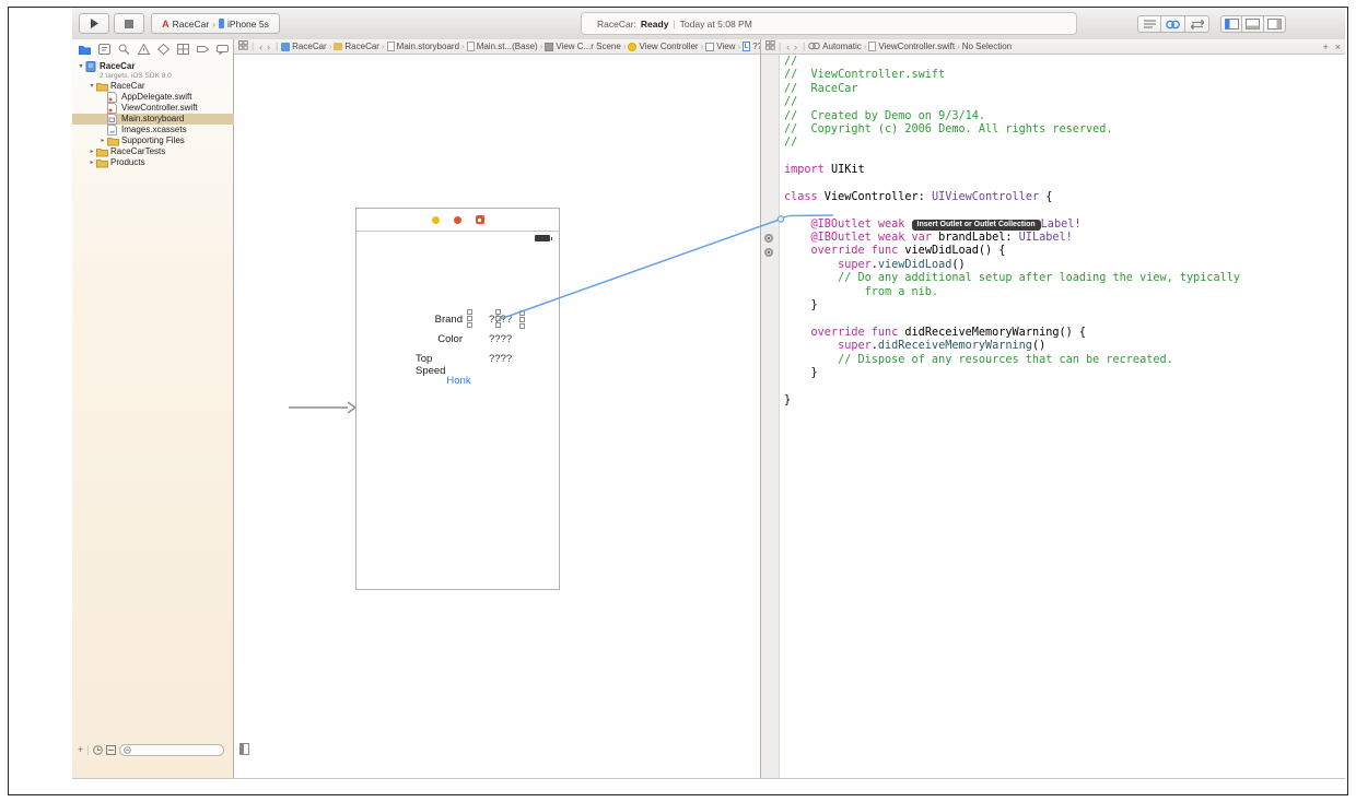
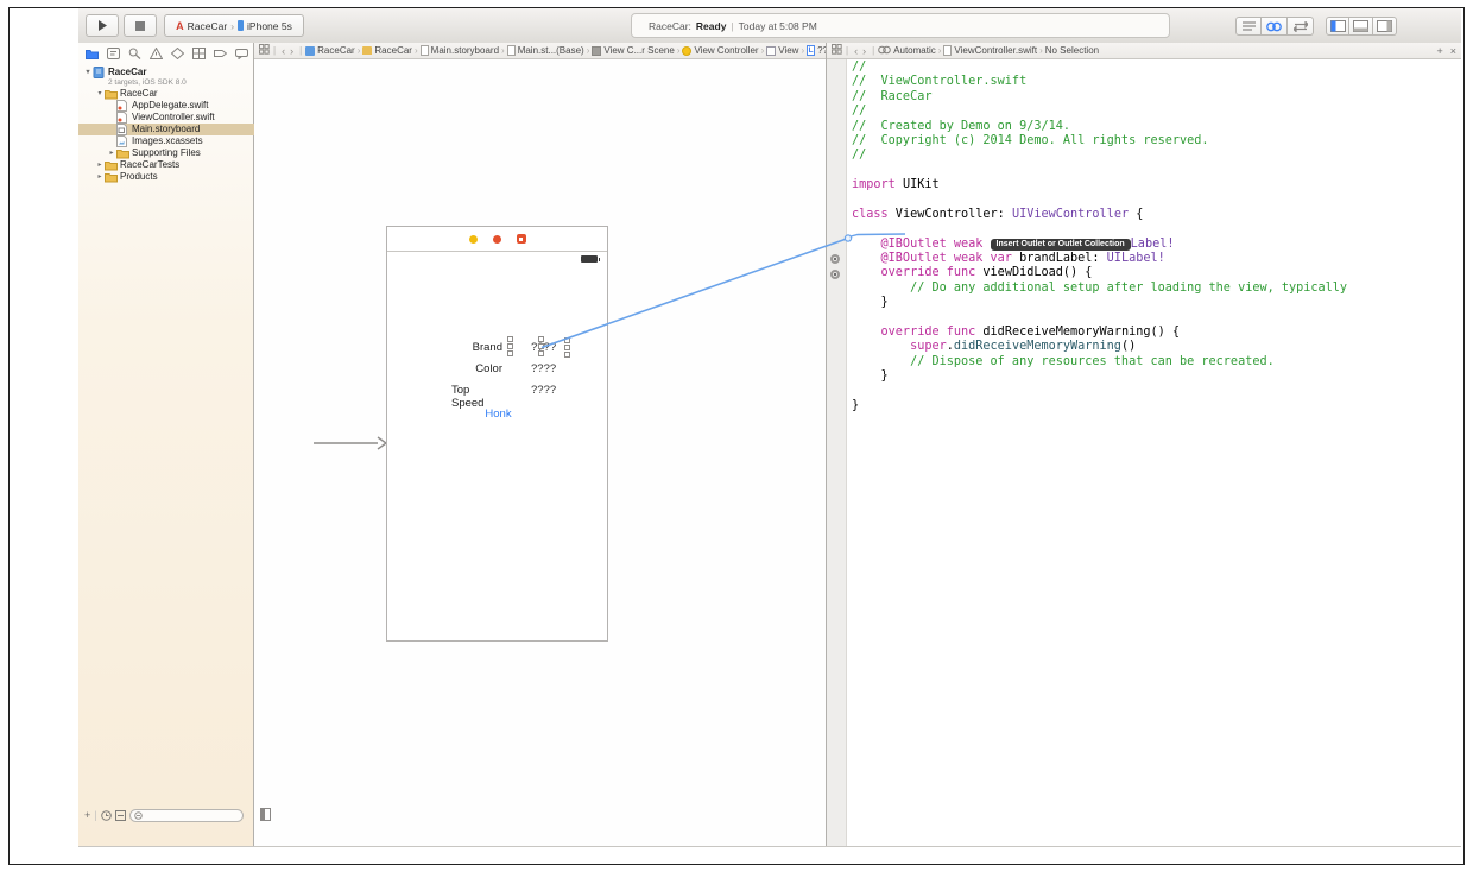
  A
  RaceCar
  ›
  iPhone 5s
  RaceCar:
  Ready
  |
  Today at 5:08 PM
  RaceCar
  RaceCar
  AppDelegate.swift
  ViewController.swift
  Main.storyboard
  Images.xcassets
  Supporting Files
  RaceCarTests
  Products
  +
  |
  |
  ‹
  ›
  |
  RaceCar
  ›
  RaceCar
  ›
  Main.storyboard
  ›
  Main.st...(Base)
  ›
  View C...r Scene
  ›
  View Controller
  ›
  View
  ›
  Brand
  ???
  Color
  ????
  Top Speed
  ????
  Honk
  |
  ‹
  ›
  |
  Automatic
  ›
  ViewController.swift
  ›
  No Selection
  +
  ×
  //
  // ViewController.swift
  // RaceCar
  //
  // Created by Demo on 9/3/14.
- // Copyright (c) 2006 Demo. All rights reserved.
+ // Copyright (c) 2014 Demo. All rights reserved.
  //
  import UIKit
  class ViewController: UIViewController {
  @IBOutlet weak var brandLabel: UILabel!
  override func viewDidLoad() {
- super.viewDidLoad()
  // Do any additional setup after loading the view, typically
- from a nib.
  }
  override func didReceiveMemoryWarning() {
  super.didReceiveMemoryWarning()
  // Dispose of any resources that can be recreated.
  }
  }
